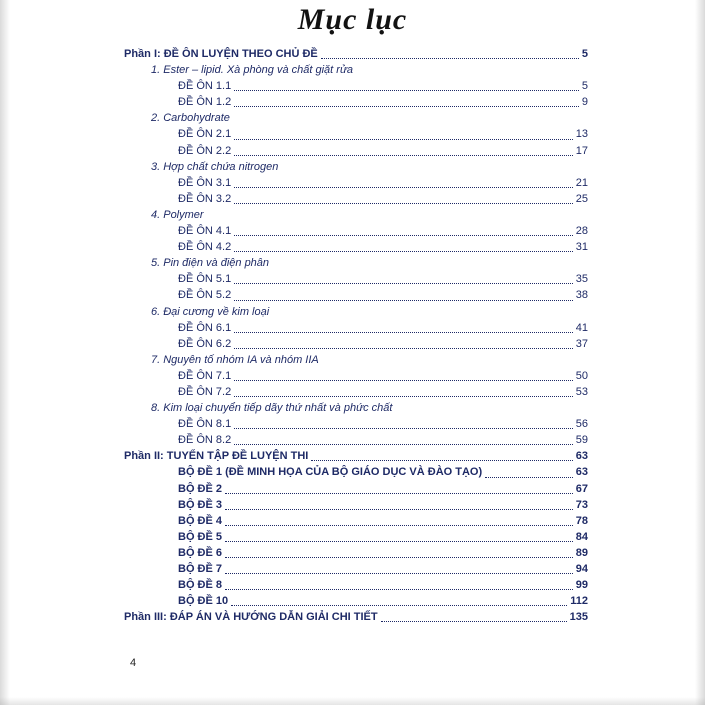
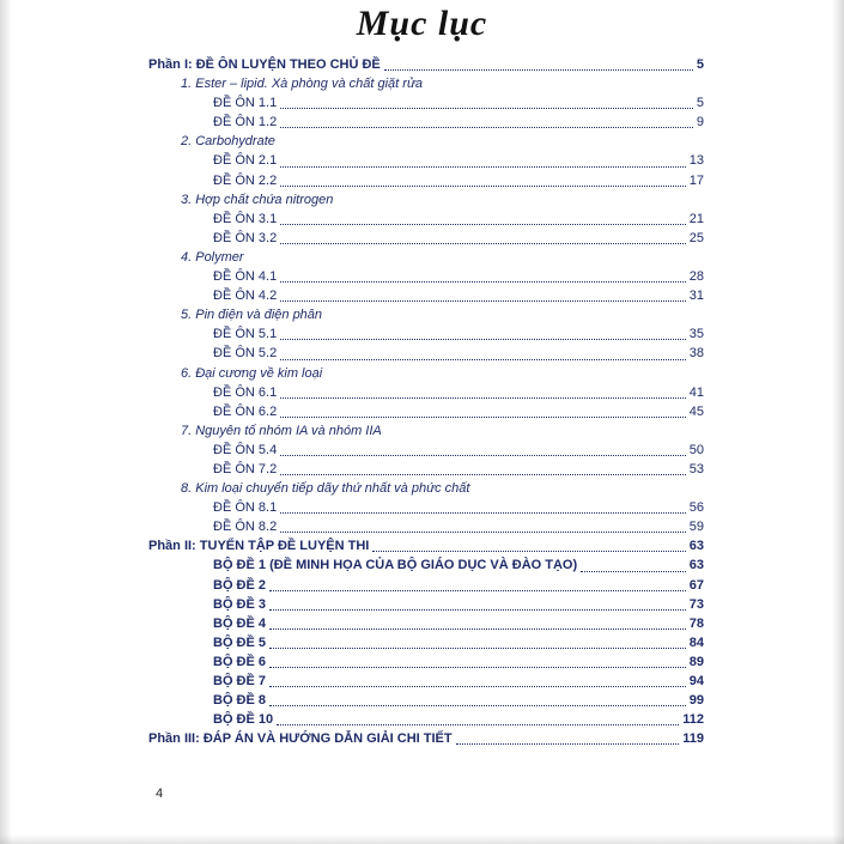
  Mục lục
  Phần I: ĐỀ ÔN LUYỆN THEO CHỦ ĐỀ
  5
  1. Ester – lipid. Xà phòng và chất giặt rửa
  ĐỀ ÔN 1.1
  5
  ĐỀ ÔN 1.2
  9
  2. Carbohydrate
  ĐỀ ÔN 2.1
  13
  ĐỀ ÔN 2.2
  17
  3. Hợp chất chứa nitrogen
  ĐỀ ÔN 3.1
  21
  ĐỀ ÔN 3.2
  25
  4. Polymer
  ĐỀ ÔN 4.1
  28
  ĐỀ ÔN 4.2
  31
  5. Pin điện và điện phân
  ĐỀ ÔN 5.1
  35
  ĐỀ ÔN 5.2
  38
  6. Đại cương về kim loại
  ĐỀ ÔN 6.1
  41
  ĐỀ ÔN 6.2
- 37
+ 45
  7. Nguyên tố nhóm IA và nhóm IIA
- ĐỀ ÔN 7.1
+ ĐỀ ÔN 5.4
  50
  ĐỀ ÔN 7.2
  53
  8. Kim loại chuyển tiếp dãy thứ nhất và phức chất
  ĐỀ ÔN 8.1
  56
  ĐỀ ÔN 8.2
  59
  Phần II: TUYỂN TẬP ĐỀ LUYỆN THI
  63
  BỘ ĐỀ 1 (ĐỀ MINH HỌA CỦA BỘ GIÁO DỤC VÀ ĐÀO TẠO)
  63
  BỘ ĐỀ 2
  67
  BỘ ĐỀ 3
  73
  BỘ ĐỀ 4
  78
  BỘ ĐỀ 5
  84
  BỘ ĐỀ 6
  89
  BỘ ĐỀ 7
  94
  BỘ ĐỀ 8
  99
  BỘ ĐỀ 10
  112
  Phần III: ĐÁP ÁN VÀ HƯỚNG DẪN GIẢI CHI TIẾT
- 135
+ 119
  4
